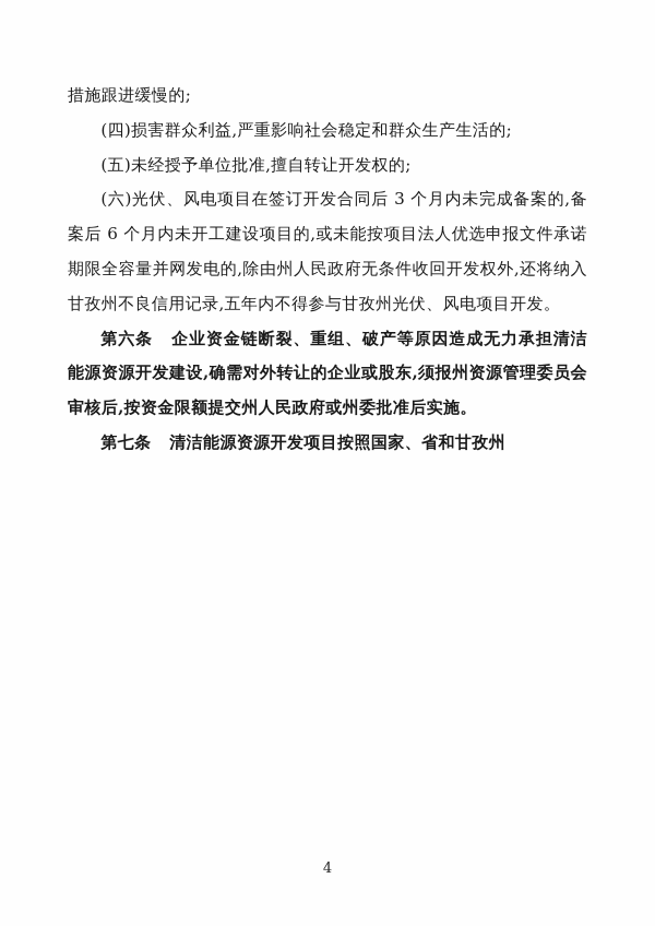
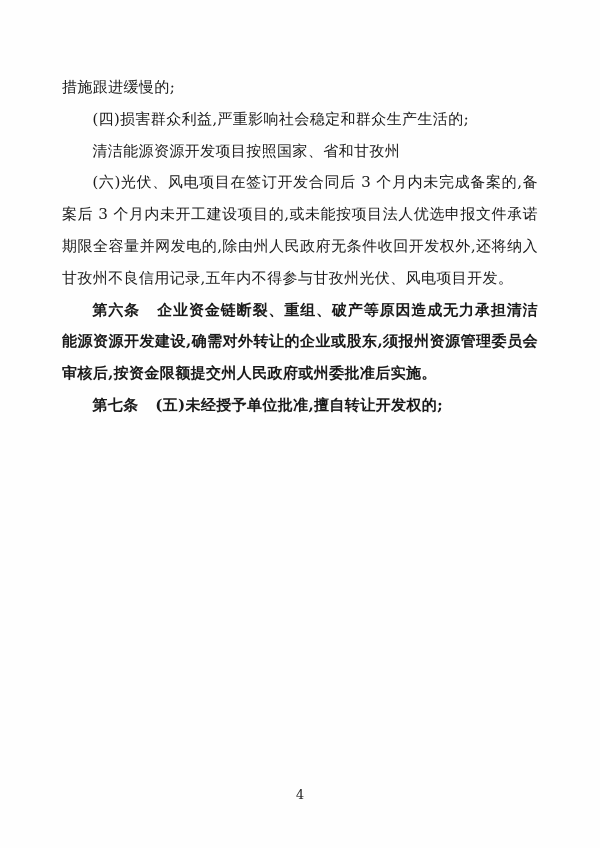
  措施跟进缓慢的;
  (四)损害群众利益,严重影响社会稳定和群众生产生活的;
- (五)未经授予单位批准,擅自转让开发权的;
+ 清洁能源资源开发项目按照国家、省和甘孜州
- (六)光伏、风电项目在签订开发合同后 3 个月内未完成备案的,备案后 6 个月内未开工建设项目的,或未能按项目法人优选申报文件承诺期限全容量并网发电的,除由州人民政府无条件收回开发权外,还将纳入甘孜州不良信用记录,五年内不得参与甘孜州光伏、风电项目开发。
+ (六)光伏、风电项目在签订开发合同后 3 个月内未完成备案的,备案后 3 个月内未开工建设项目的,或未能按项目法人优选申报文件承诺期限全容量并网发电的,除由州人民政府无条件收回开发权外,还将纳入甘孜州不良信用记录,五年内不得参与甘孜州光伏、风电项目开发。
  第六条 企业资金链断裂、重组、破产等原因造成无力承担清洁能源资源开发建设,确需对外转让的企业或股东,须报州资源管理委员会审核后,按资金限额提交州人民政府或州委批准后实施。
- 第七条 清洁能源资源开发项目按照国家、省和甘孜州
+ 第七条 (五)未经授予单位批准,擅自转让开发权的;
  4
